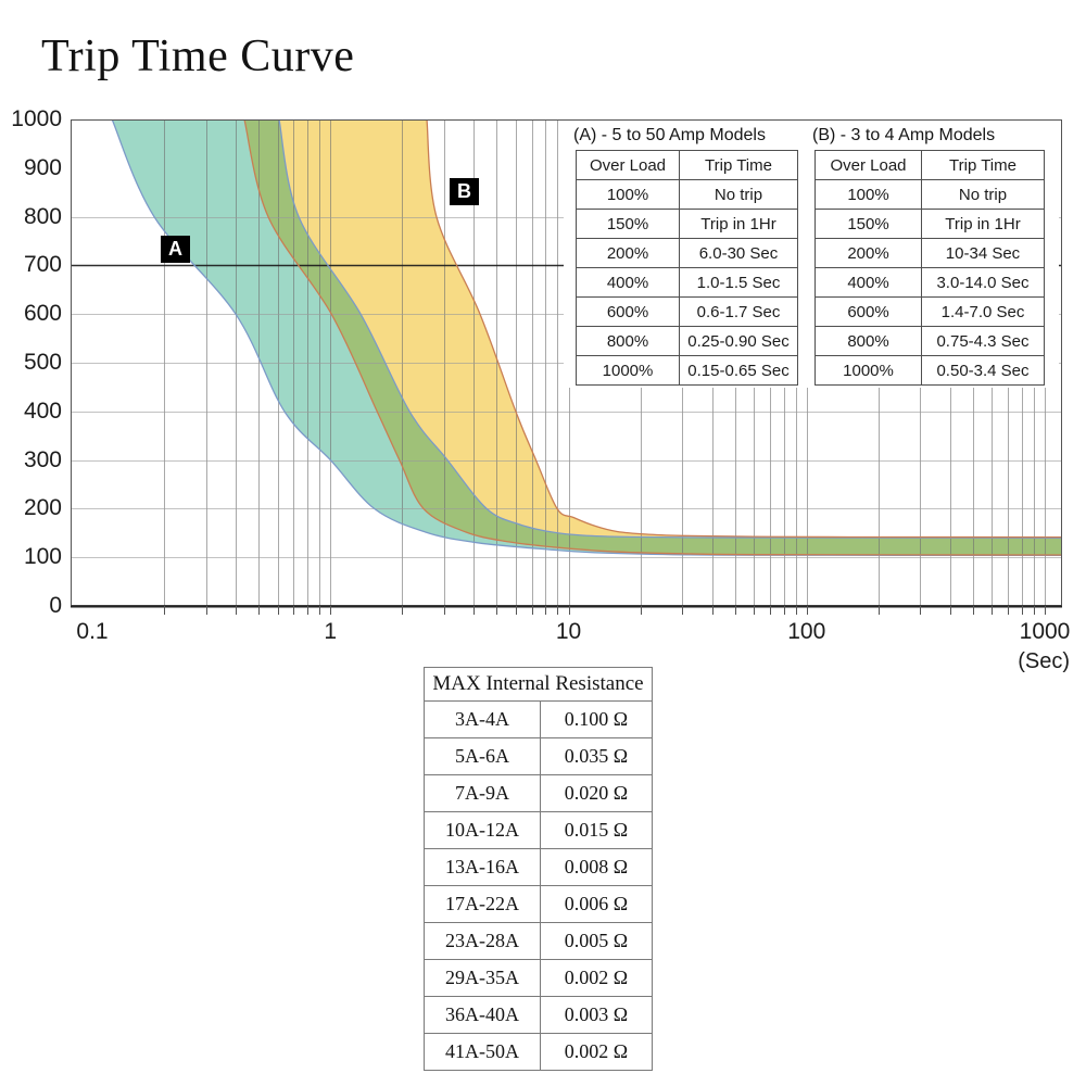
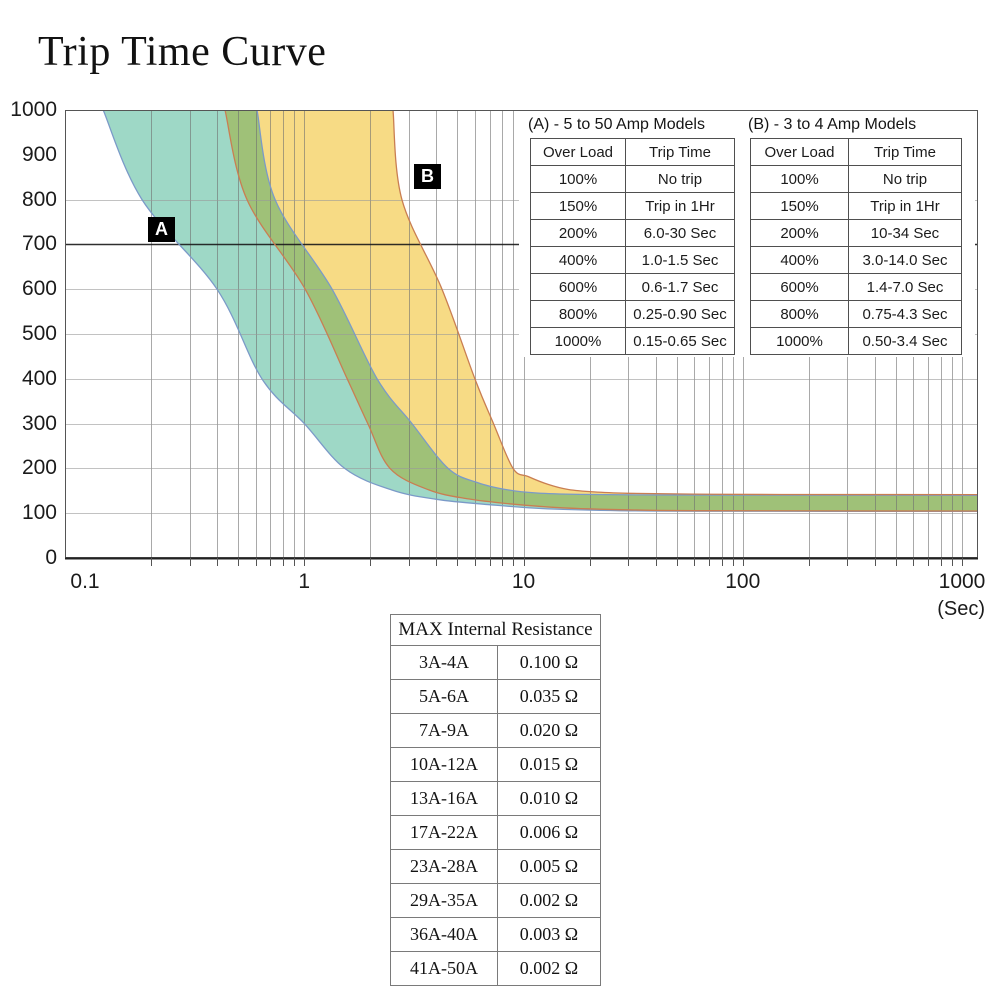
  Trip Time Curve
  1000
  900
  800
  700
  600
  500
  400
  300
  200
  100
  0
  0.1
  1
  10
  100
  1000
  (Sec)
  A
  B
  (A) - 5 to 50 Amp Models
  Over Load	Trip Time
  100%	No trip
  150%	Trip in 1Hr
  200%	6.0-30 Sec
  400%	1.0-1.5 Sec
  600%	0.6-1.7 Sec
  800%	0.25-0.90 Sec
  1000%	0.15-0.65 Sec
  (B) - 3 to 4 Amp Models
  Over Load	Trip Time
  100%	No trip
  150%	Trip in 1Hr
  200%	10-34 Sec
  400%	3.0-14.0 Sec
  600%	1.4-7.0 Sec
  800%	0.75-4.3 Sec
  1000%	0.50-3.4 Sec
  MAX Internal Resistance
  3A-4A	0.100 Ω
  5A-6A	0.035 Ω
  7A-9A	0.020 Ω
  10A-12A	0.015 Ω
- 13A-16A	0.008 Ω
+ 13A-16A	0.010 Ω
  17A-22A	0.006 Ω
  23A-28A	0.005 Ω
  29A-35A	0.002 Ω
  36A-40A	0.003 Ω
  41A-50A	0.002 Ω
